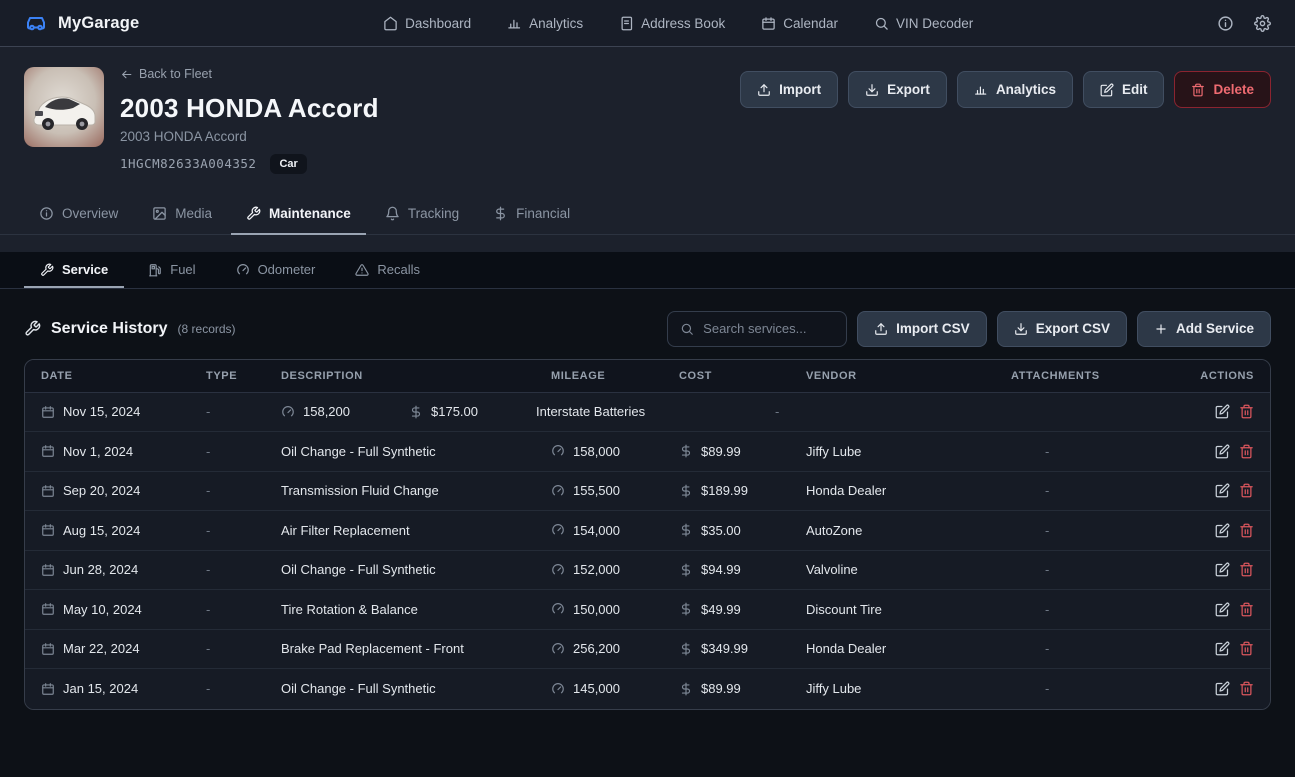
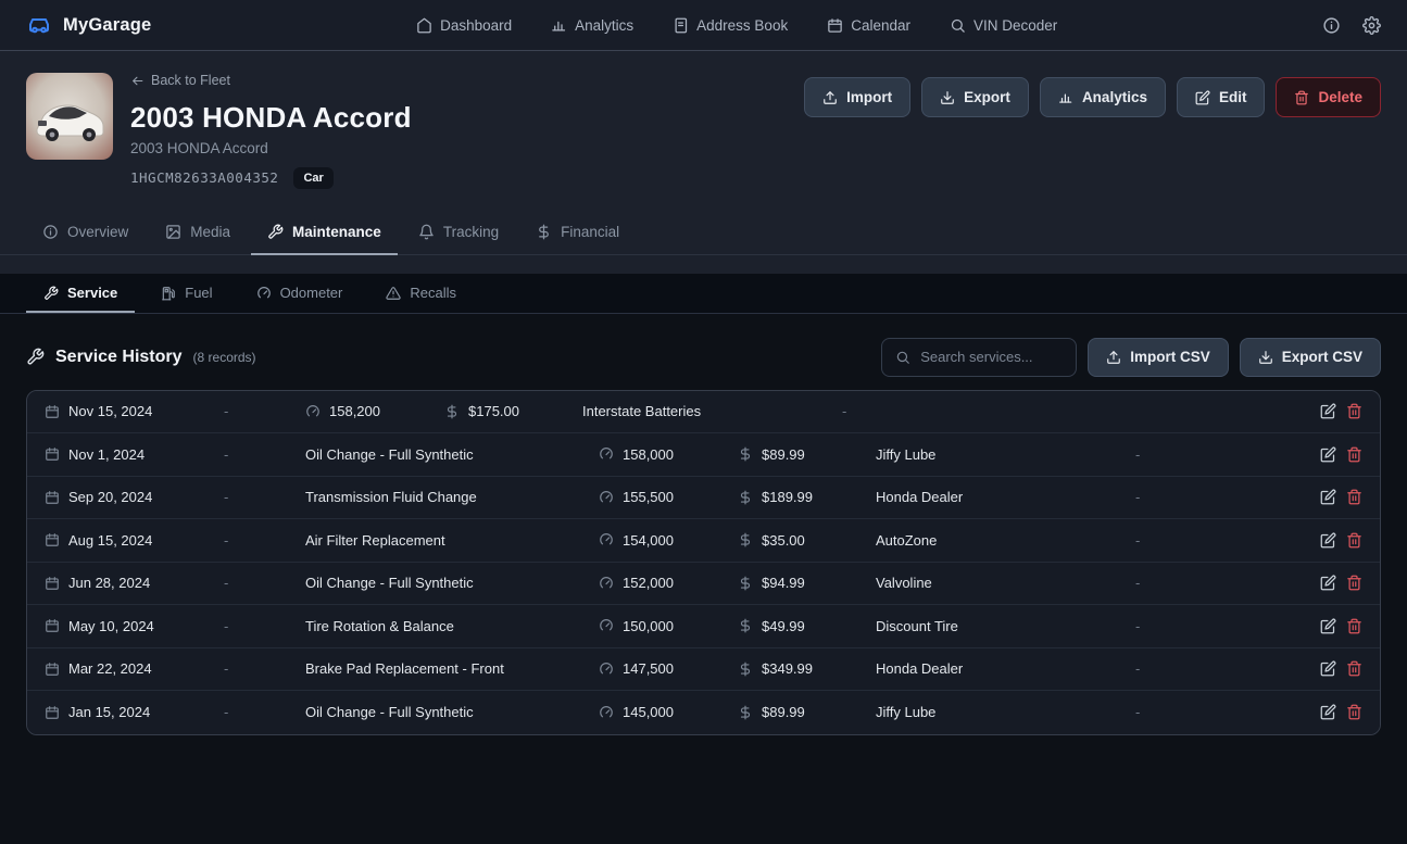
  MyGarage
  Dashboard
  Analytics
  Address Book
  Calendar
  VIN Decoder
  Back to Fleet
  2003 HONDA Accord
  2003 HONDA Accord
  1HGCM82633A004352
  Car
  Import
  Export
  Analytics
  Edit
  Delete
  Overview
  Media
  Maintenance
  Tracking
  Financial
  Service
  Fuel
  Odometer
  Recalls
  Service History
  (8 records)
  Search services...
  Import CSV
  Export CSV
- Add Service
- DATE
- TYPE
- DESCRIPTION
- MILEAGE
- COST
- VENDOR
- ATTACHMENTS
- ACTIONS
  Nov 15, 2024
  -
  158,200
  $175.00
  Interstate Batteries
  -
  Nov 1, 2024
  -
  Oil Change - Full Synthetic
  158,000
  $89.99
  Jiffy Lube
  -
  Sep 20, 2024
  -
  Transmission Fluid Change
  155,500
  $189.99
  Honda Dealer
  -
  Aug 15, 2024
  -
  Air Filter Replacement
  154,000
  $35.00
  AutoZone
  -
  Jun 28, 2024
  -
  Oil Change - Full Synthetic
  152,000
  $94.99
  Valvoline
  -
  May 10, 2024
  -
  Tire Rotation & Balance
  150,000
  $49.99
  Discount Tire
  -
  Mar 22, 2024
  -
  Brake Pad Replacement - Front
- 256,200
+ 147,500
  $349.99
  Honda Dealer
  -
  Jan 15, 2024
  -
  Oil Change - Full Synthetic
  145,000
  $89.99
  Jiffy Lube
  -
